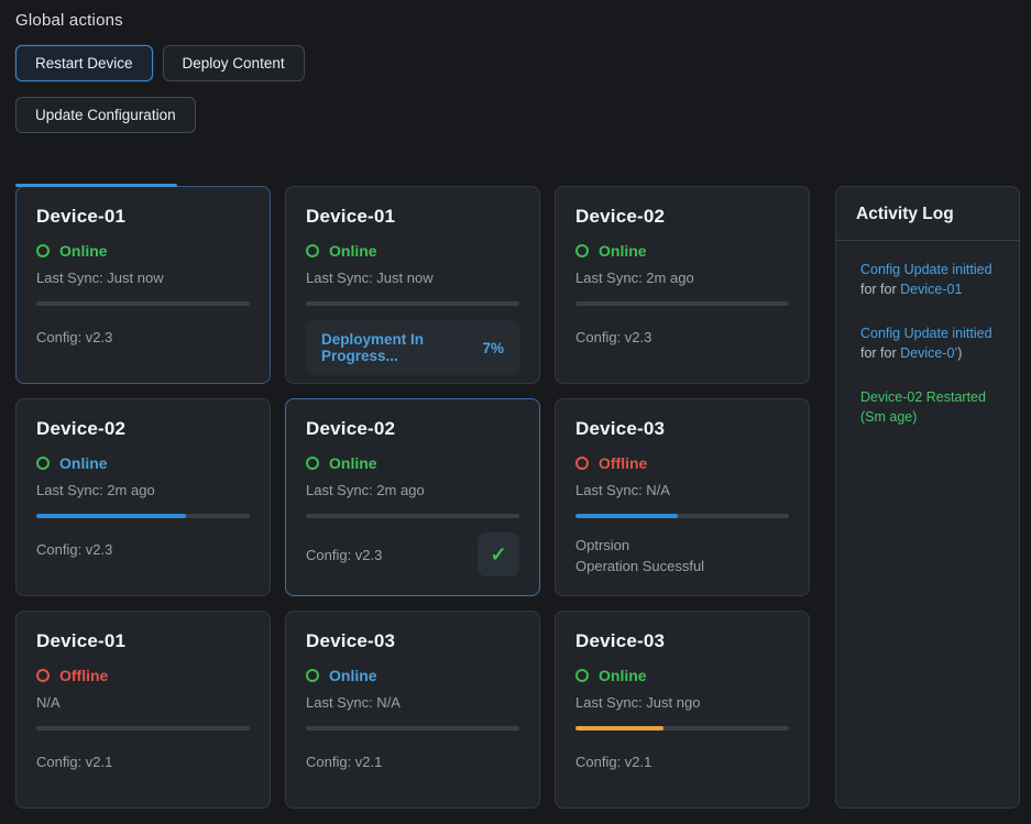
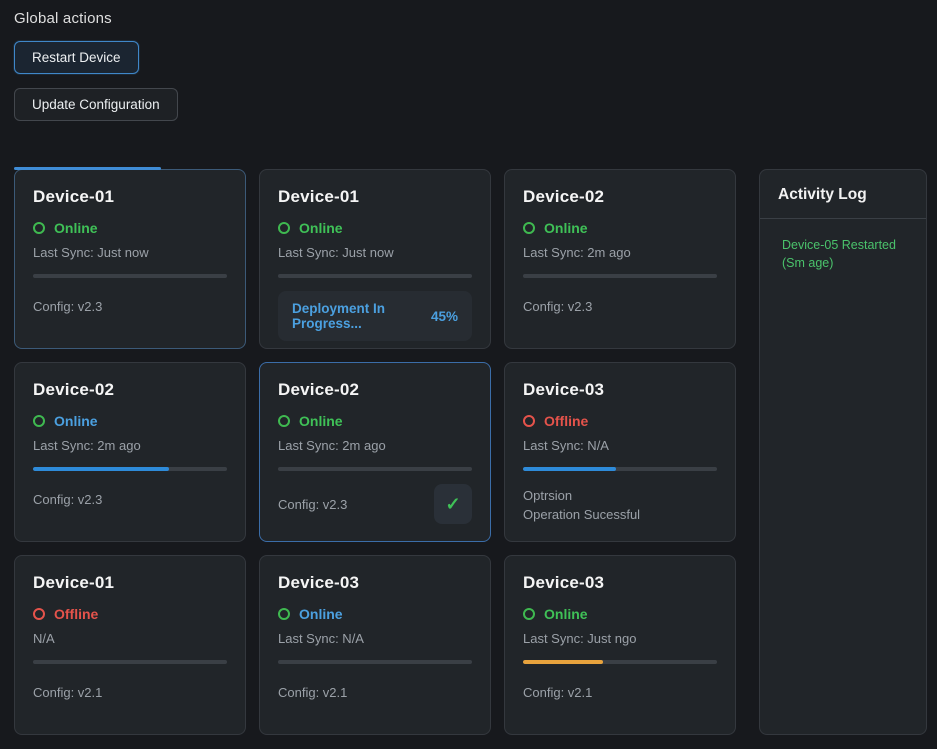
  Global actions
  Restart Device
- Deploy Content
  Update Configuration
  Device-01
  Online
  Last Sync: Just now
  Config: v2.3
  Device-01
  Online
  Last Sync: Just now
  Deployment In Progress...
- 7%
+ 45%
  Device-02
  Online
  Last Sync: 2m ago
  Config: v2.3
  Device-02
  Online
  Last Sync: 2m ago
  Config: v2.3
  Device-02
  Online
  Last Sync: 2m ago
  Config: v2.3
  ✓
  Device-03
  Offline
  Last Sync: N/A
  Optrsion
  Operation Sucessful
  Device-01
  Offline
  N/A
  Config: v2.1
  Device-03
  Online
  Last Sync: N/A
  Config: v2.1
  Device-03
  Online
  Last Sync: Just ngo
  Config: v2.1
  Activity Log
- Config Update inittied for for Device-01
- Config Update inittied for for Device-0’)
- Device-02 Restarted (Sm age)
+ Device-05 Restarted (Sm age)
